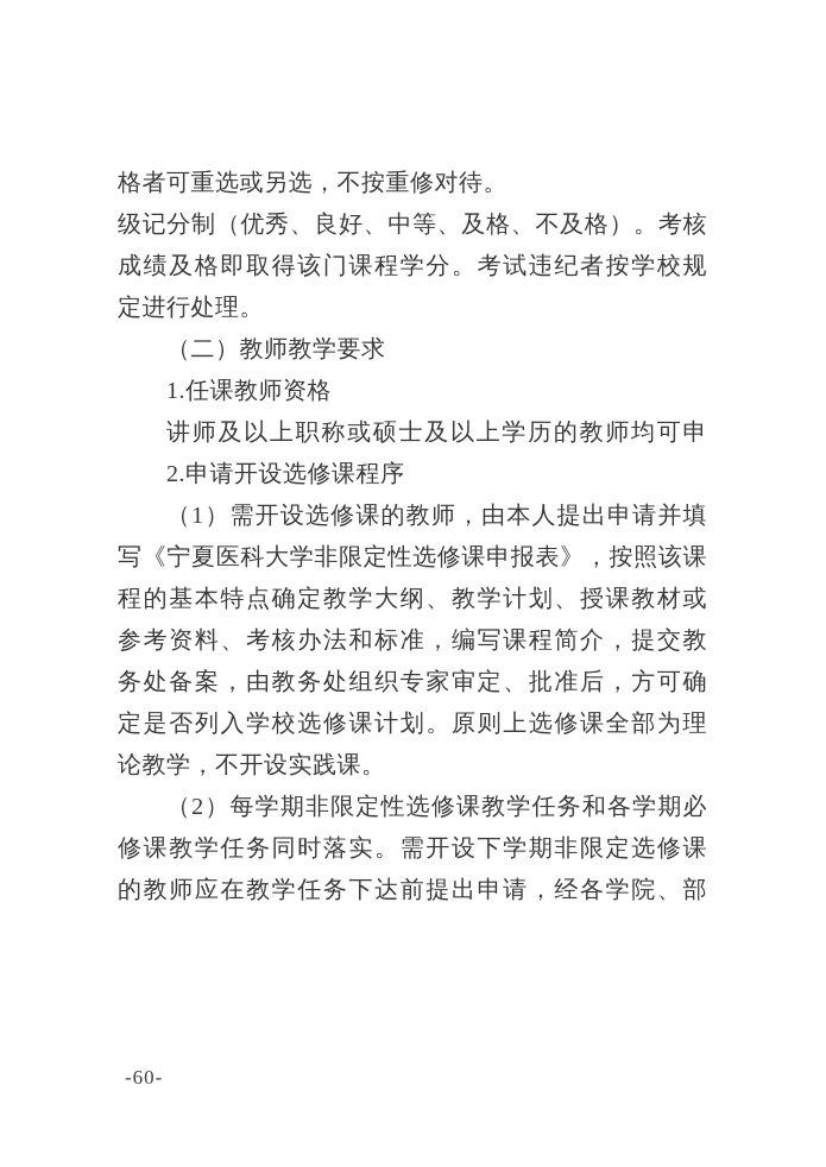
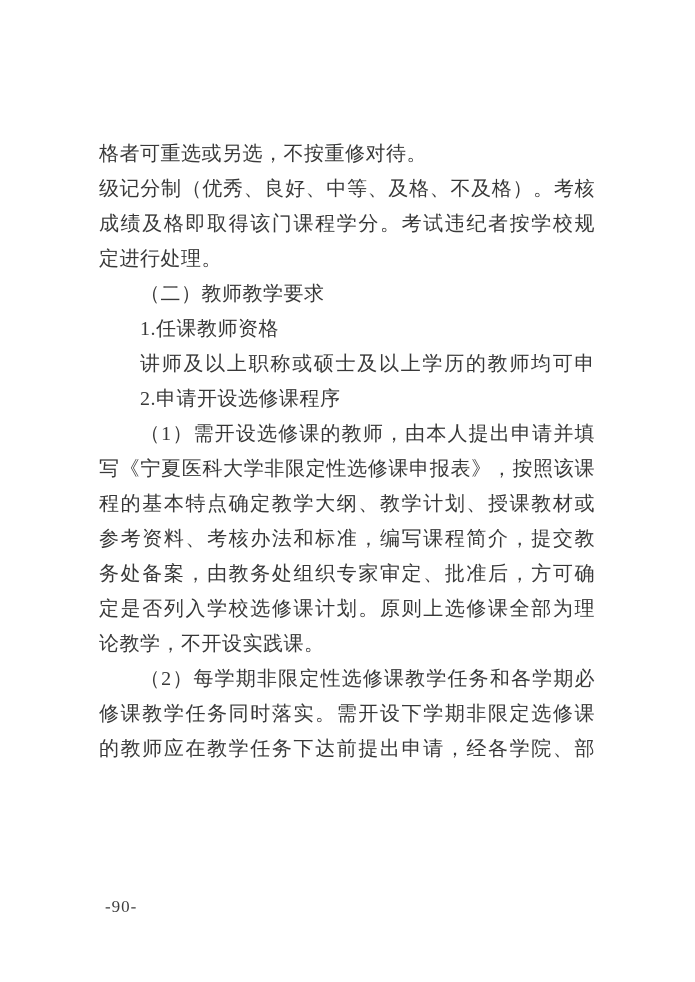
  格者可重选或另选，不按重修对待。
  级记分制（优秀、良好、中等、及格、不及格）。考核
  成绩及格即取得该门课程学分。考试违纪者按学校规
  定进行处理。
  （二）教师教学要求
  1.任课教师资格
  讲师及以上职称或硕士及以上学历的教师均可申
  2.申请开设选修课程序
  （1）需开设选修课的教师，由本人提出申请并填
  写《宁夏医科大学非限定性选修课申报表》，按照该课
  程的基本特点确定教学大纲、教学计划、授课教材或
  参考资料、考核办法和标准，编写课程简介，提交教
  务处备案，由教务处组织专家审定、批准后，方可确
  定是否列入学校选修课计划。原则上选修课全部为理
  论教学，不开设实践课。
  （2）每学期非限定性选修课教学任务和各学期必
  修课教学任务同时落实。需开设下学期非限定选修课
  的教师应在教学任务下达前提出申请，经各学院、部
- -60-
+ -90-
